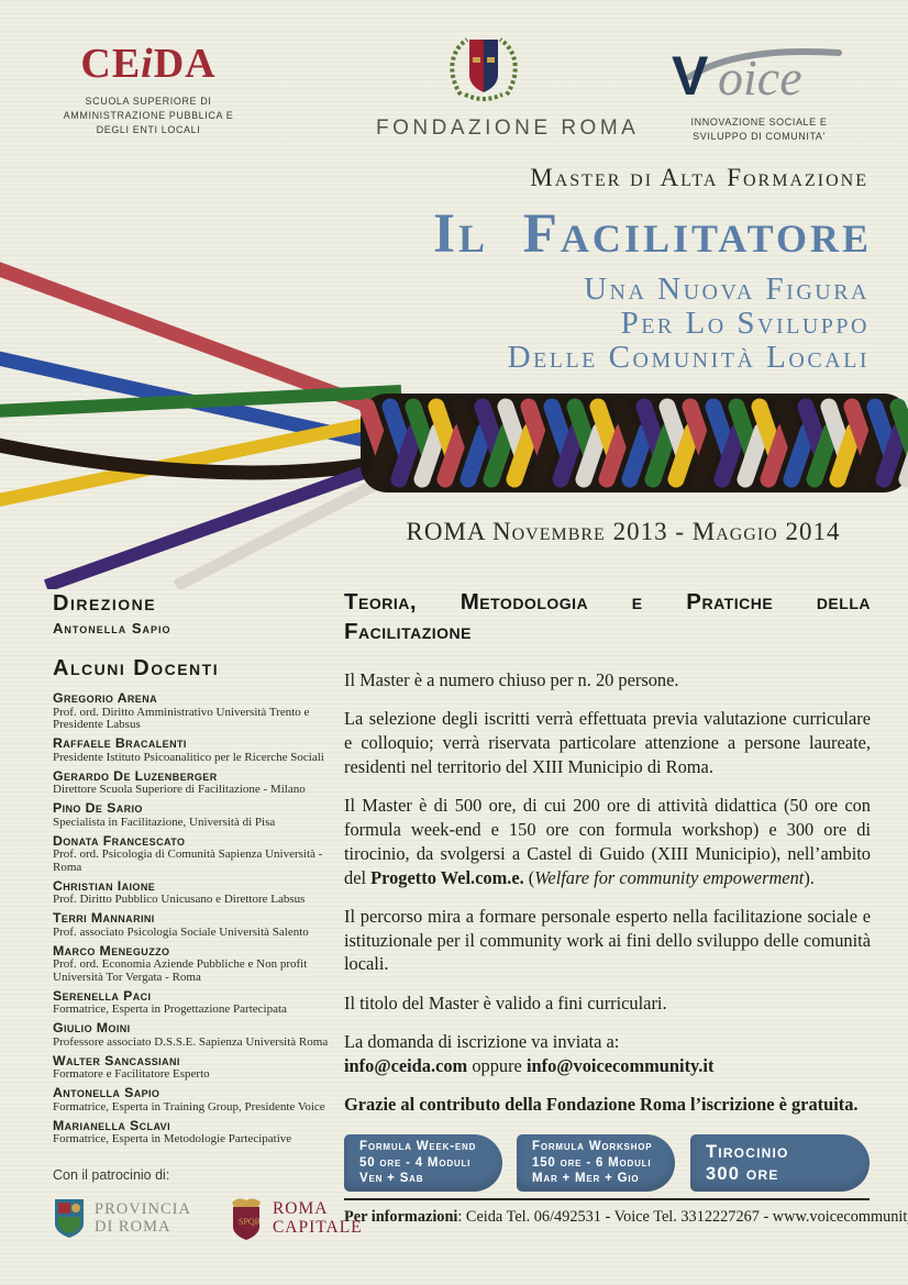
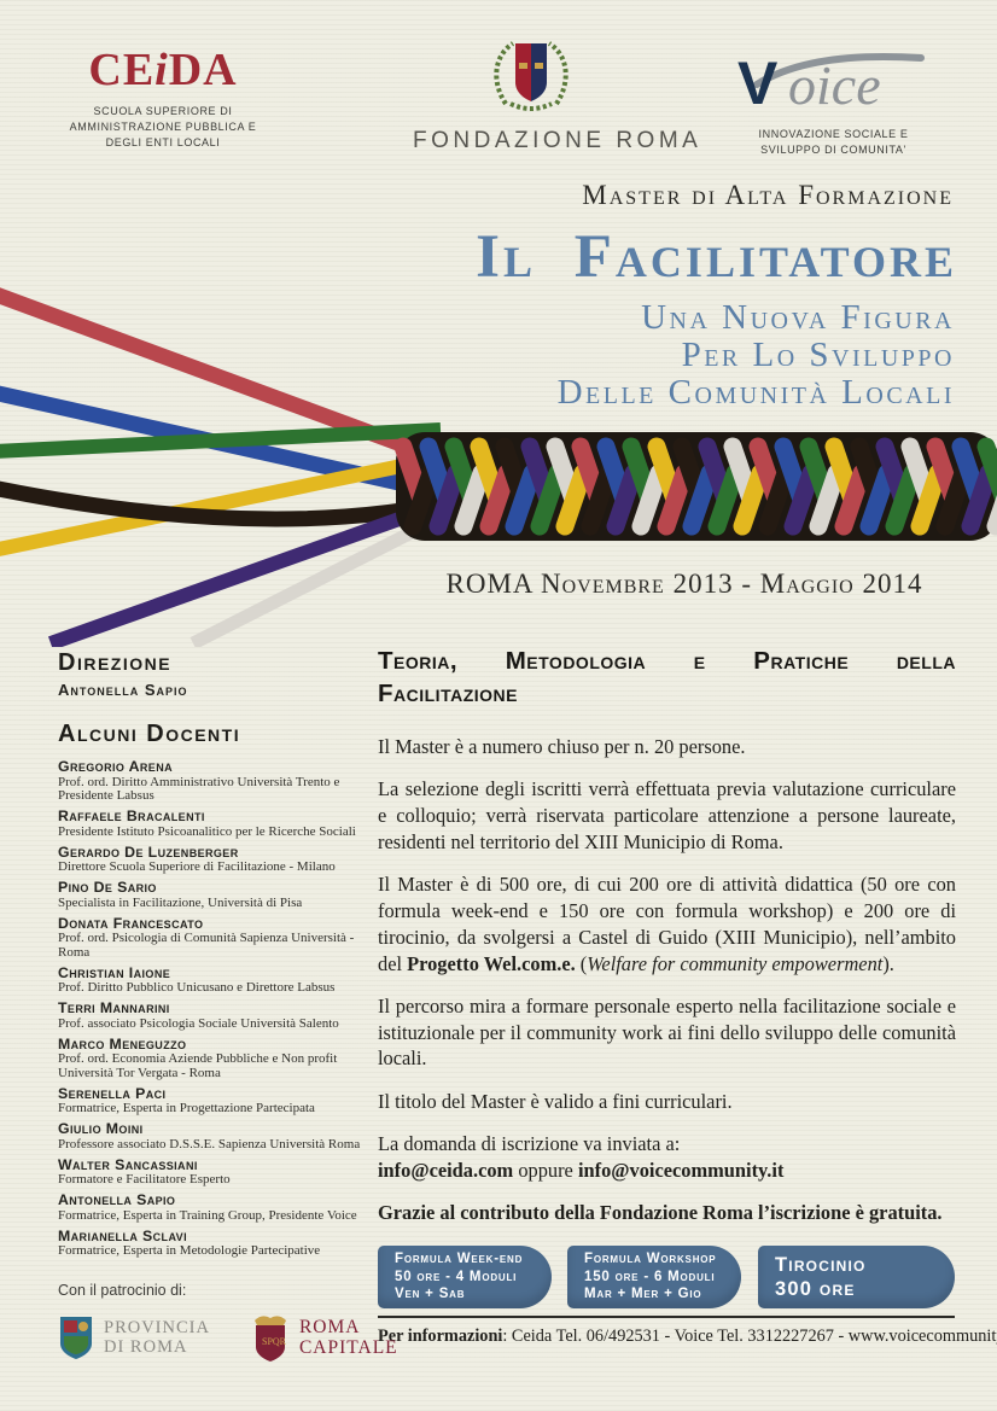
  CEiDA
  SCUOLA SUPERIORE DI
  AMMINISTRAZIONE PUBBLICA E
  DEGLI ENTI LOCALI
  FONDAZIONE ROMA
  V
  oice
  INNOVAZIONE SOCIALE E
  SVILUPPO DI COMUNITA'
  Master di Alta Formazione
  Il Facilitatore
  Una Nuova Figura
  Per Lo Sviluppo
  Delle Comunità Locali
  ROMA Novembre 2013 - Maggio 2014
  Direzione
  Antonella Sapio
  Alcuni Docenti
  Gregorio Arena
  Prof. ord. Diritto Amministrativo Università Trento e Presidente Labsus
  Raffaele Bracalenti
  Presidente Istituto Psicoanalitico per le Ricerche Sociali
  Gerardo De Luzenberger
  Direttore Scuola Superiore di Facilitazione - Milano
  Pino De Sario
  Specialista in Facilitazione, Università di Pisa
  Donata Francescato
  Prof. ord. Psicologia di Comunità Sapienza Università - Roma
  Christian Iaione
  Prof. Diritto Pubblico Unicusano e Direttore Labsus
  Terri Mannarini
  Prof. associato Psicologia Sociale Università Salento
  Marco Meneguzzo
  Prof. ord. Economia Aziende Pubbliche e Non profit Università Tor Vergata - Roma
  Serenella Paci
  Formatrice, Esperta in Progettazione Partecipata
  Giulio Moini
  Professore associato D.S.S.E. Sapienza Università Roma
  Walter Sancassiani
  Formatore e Facilitatore Esperto
  Antonella Sapio
  Formatrice, Esperta in Training Group, Presidente Voice
  Marianella Sclavi
  Formatrice, Esperta in Metodologie Partecipative
  Teoria, Metodologia e Pratiche della Facilitazione
  Il Master è a numero chiuso per n. 20 persone.
  La selezione degli iscritti verrà effettuata previa valutazione curriculare e colloquio; verrà riservata particolare attenzione a persone laureate, residenti nel territorio del XIII Municipio di Roma.
- Il Master è di 500 ore, di cui 200 ore di attività didattica (50 ore con formula week-end e 150 ore con formula workshop) e 300 ore di tirocinio, da svolgersi a Castel di Guido (XIII Municipio), nell’ambito del Progetto Wel.com.e. (Welfare for community empowerment).
+ Il Master è di 500 ore, di cui 200 ore di attività didattica (50 ore con formula week-end e 150 ore con formula workshop) e 200 ore di tirocinio, da svolgersi a Castel di Guido (XIII Municipio), nell’ambito del Progetto Wel.com.e. (Welfare for community empowerment).
  Il percorso mira a formare personale esperto nella facilitazione sociale e istituzionale per il community work ai fini dello sviluppo delle comunità locali.
  Il titolo del Master è valido a fini curriculari.
  La domanda di iscrizione va inviata a:
  info@ceida.com oppure info@voicecommunity.it
  Grazie al contributo della Fondazione Roma l’iscrizione è gratuita.
  Formula Week-end
  50 ore - 4 Moduli
  Ven + Sab
  Formula Workshop
  150 ore - 6 Moduli
  Mar + Mer + Gio
  Tirocinio
  300 ore
  Per informazioni: Ceida Tel. 06/492531 - Voice Tel. 3312227267 - www.voicecommunit
  Con il patrocinio di:
  PROVINCIA
  DI ROMA
  SPQR
  ROMA
  CAPITALE
